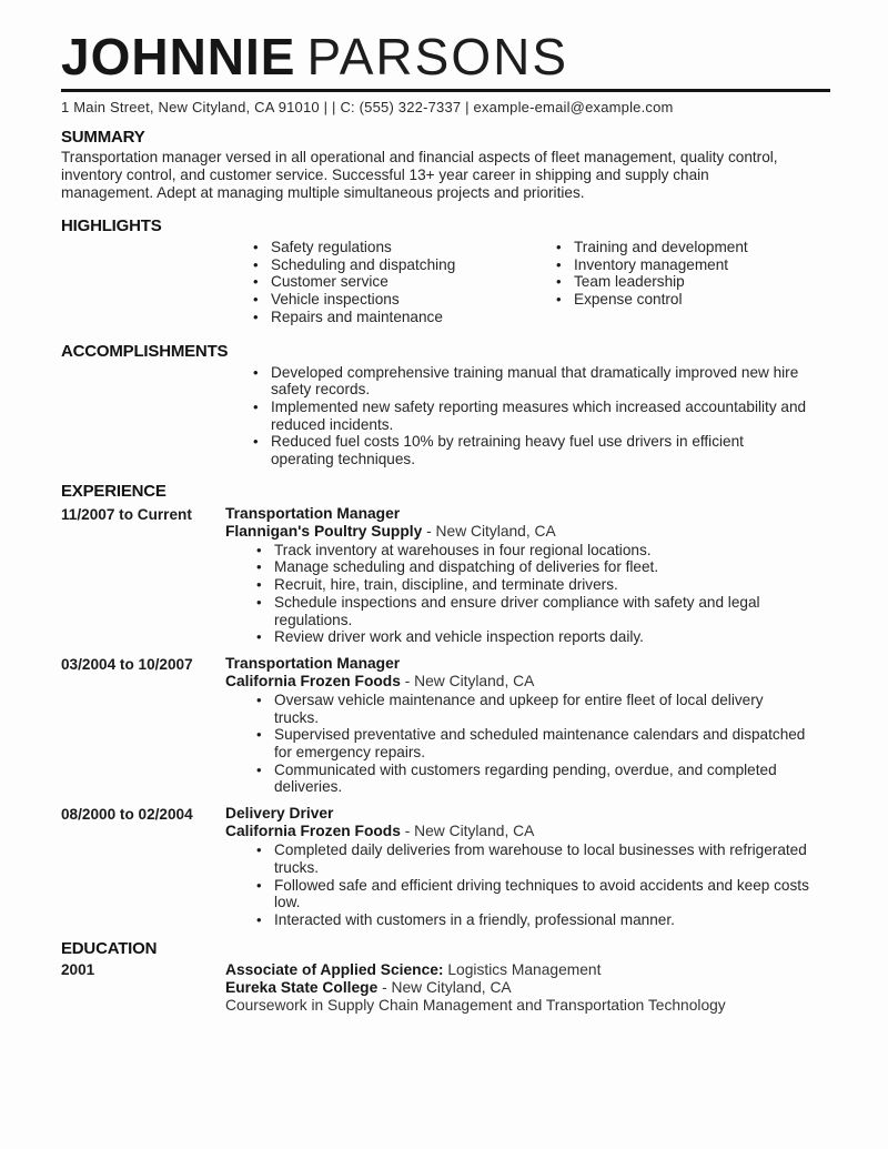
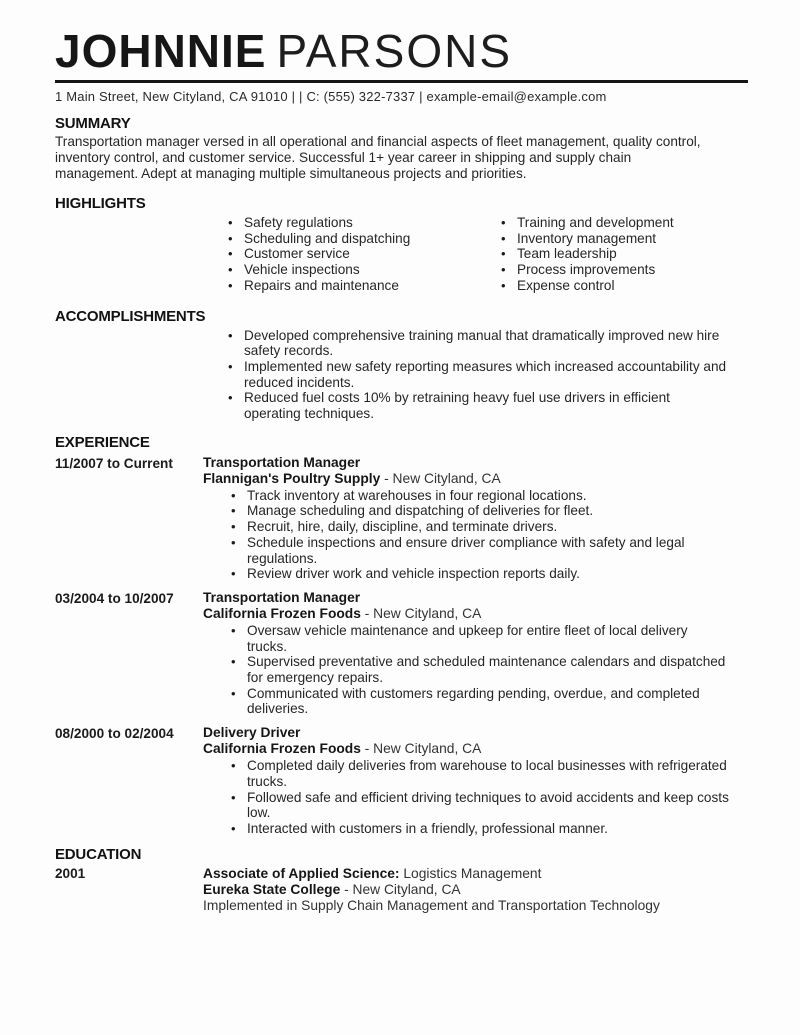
  JOHNNIE PARSONS
  1 Main Street, New Cityland, CA 91010 | | C: (555) 322-7337 | example-email@example.com
  SUMMARY
- Transportation manager versed in all operational and financial aspects of fleet management, quality control, inventory control, and customer service. Successful 13+ year career in shipping and supply chain management. Adept at managing multiple simultaneous projects and priorities.
+ Transportation manager versed in all operational and financial aspects of fleet management, quality control, inventory control, and customer service. Successful 1+ year career in shipping and supply chain management. Adept at managing multiple simultaneous projects and priorities.
  HIGHLIGHTS
  Safety regulations
  Scheduling and dispatching
  Customer service
  Vehicle inspections
  Repairs and maintenance
  Training and development
  Inventory management
  Team leadership
+ Process improvements
  Expense control
  ACCOMPLISHMENTS
  Developed comprehensive training manual that dramatically improved new hire safety records.
  Implemented new safety reporting measures which increased accountability and reduced incidents.
  Reduced fuel costs 10% by retraining heavy fuel use drivers in efficient operating techniques.
  EXPERIENCE
  11/2007 to Current
  Transportation Manager
  Flannigan's Poultry Supply - New Cityland, CA
  Track inventory at warehouses in four regional locations.
  Manage scheduling and dispatching of deliveries for fleet.
- Recruit, hire, train, discipline, and terminate drivers.
+ Recruit, hire, daily, discipline, and terminate drivers.
  Schedule inspections and ensure driver compliance with safety and legal regulations.
  Review driver work and vehicle inspection reports daily.
  03/2004 to 10/2007
  Transportation Manager
  California Frozen Foods - New Cityland, CA
  Oversaw vehicle maintenance and upkeep for entire fleet of local delivery trucks.
  Supervised preventative and scheduled maintenance calendars and dispatched for emergency repairs.
  Communicated with customers regarding pending, overdue, and completed deliveries.
  08/2000 to 02/2004
  Delivery Driver
  California Frozen Foods - New Cityland, CA
  Completed daily deliveries from warehouse to local businesses with refrigerated trucks.
  Followed safe and efficient driving techniques to avoid accidents and keep costs low.
  Interacted with customers in a friendly, professional manner.
  EDUCATION
  2001
  Associate of Applied Science: Logistics Management
  Eureka State College - New Cityland, CA
- Coursework in Supply Chain Management and Transportation Technology
+ Implemented in Supply Chain Management and Transportation Technology
